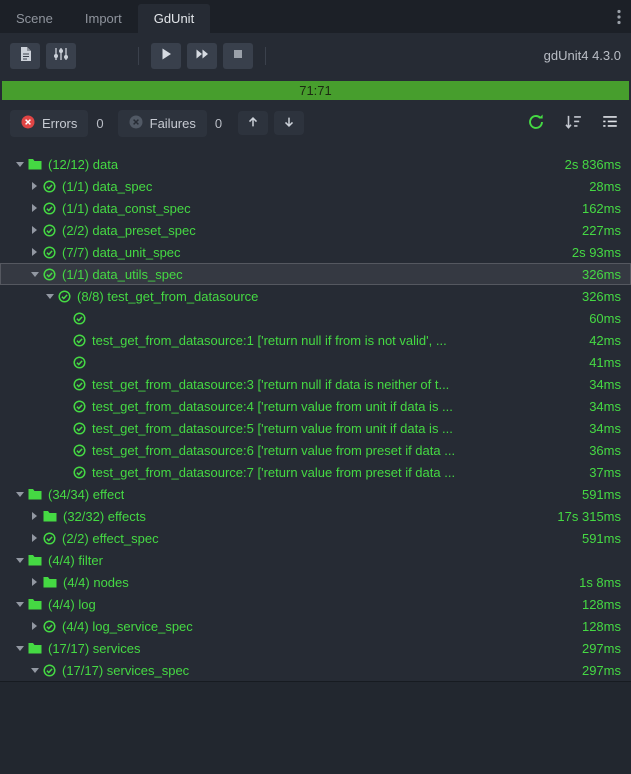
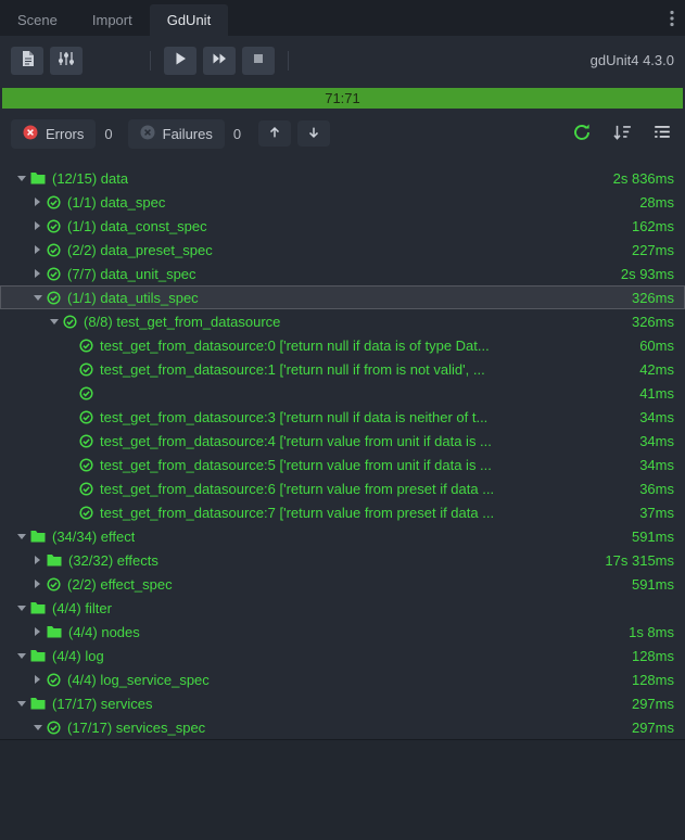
  Scene
  Import
  GdUnit
  gdUnit4 4.3.0
  71:71
  Errors
  0
  Failures
  0
- (12/12) data
+ (12/15) data
  2s 836ms
  (1/1) data_spec
  28ms
  (1/1) data_const_spec
  162ms
  (2/2) data_preset_spec
  227ms
  (7/7) data_unit_spec
  2s 93ms
  (1/1) data_utils_spec
  326ms
  (8/8) test_get_from_datasource
  326ms
+ test_get_from_datasource:0 ['return null if data is of type Dat...
  60ms
  test_get_from_datasource:1 ['return null if from is not valid', ...
  42ms
  41ms
  test_get_from_datasource:3 ['return null if data is neither of t...
  34ms
  test_get_from_datasource:4 ['return value from unit if data is ...
  34ms
  test_get_from_datasource:5 ['return value from unit if data is ...
  34ms
  test_get_from_datasource:6 ['return value from preset if data ...
  36ms
  test_get_from_datasource:7 ['return value from preset if data ...
  37ms
  (34/34) effect
  591ms
  (32/32) effects
  17s 315ms
  (2/2) effect_spec
  591ms
  (4/4) filter
  (4/4) nodes
  1s 8ms
  (4/4) log
  128ms
  (4/4) log_service_spec
  128ms
  (17/17) services
  297ms
  (17/17) services_spec
  297ms
